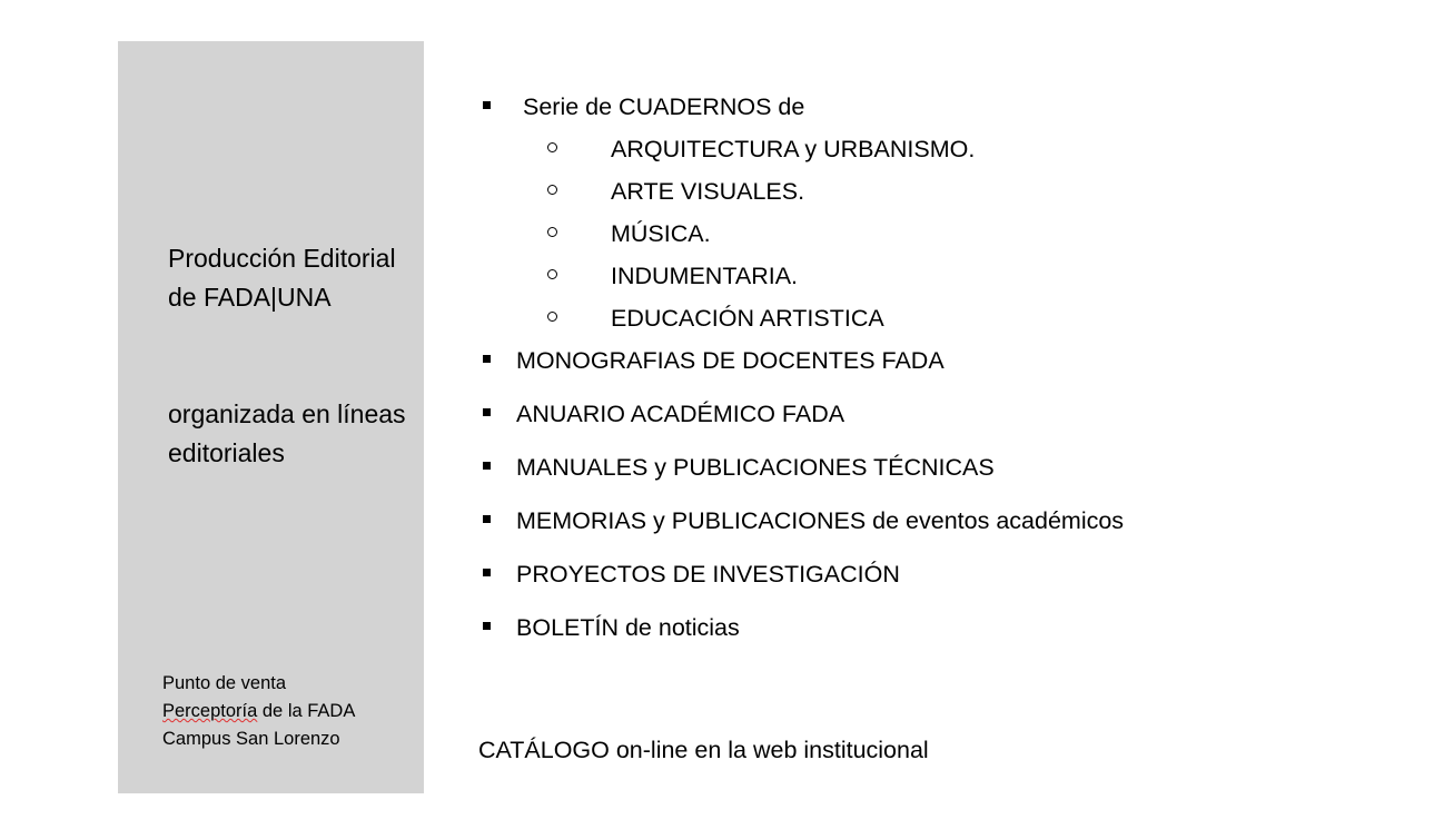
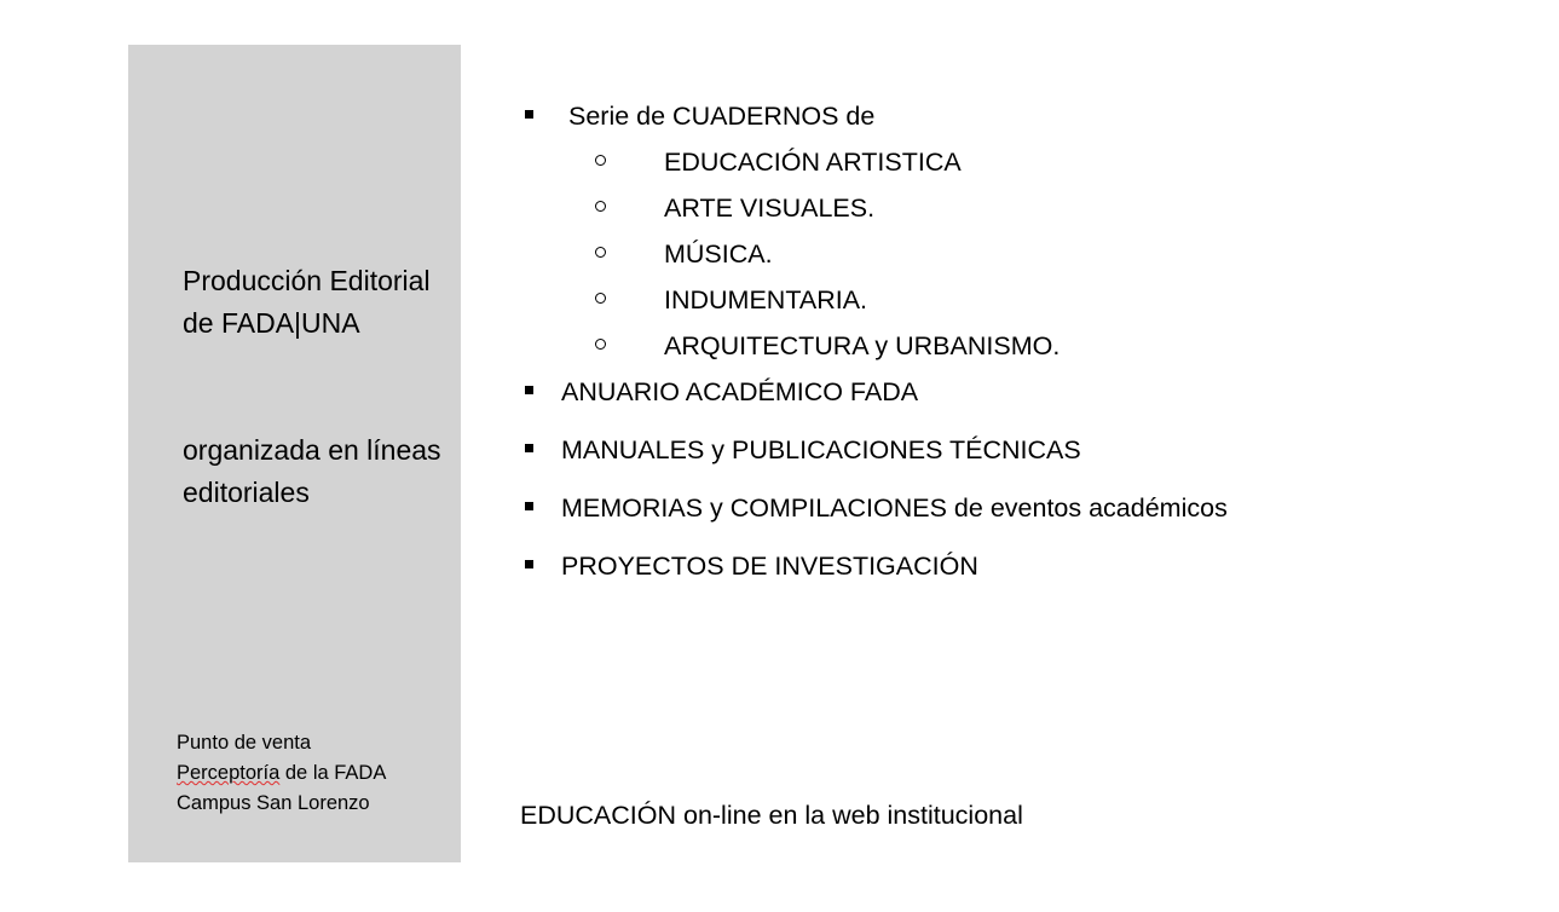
  Producción Editorial de FADA|UNA
  organizada en líneas editoriales
  Punto de venta
  Perceptoría de la FADA
  Campus San Lorenzo
  Serie de CUADERNOS de
- ARQUITECTURA y URBANISMO.
+ EDUCACIÓN ARTISTICA
  ARTE VISUALES.
  MÚSICA.
  INDUMENTARIA.
- EDUCACIÓN ARTISTICA
+ ARQUITECTURA y URBANISMO.
- MONOGRAFIAS DE DOCENTES FADA
  ANUARIO ACADÉMICO FADA
  MANUALES y PUBLICACIONES TÉCNICAS
- MEMORIAS y PUBLICACIONES de eventos académicos
+ MEMORIAS y COMPILACIONES de eventos académicos
  PROYECTOS DE INVESTIGACIÓN
- BOLETÍN de noticias
- CATÁLOGO on-line en la web institucional
+ EDUCACIÓN on-line en la web institucional
